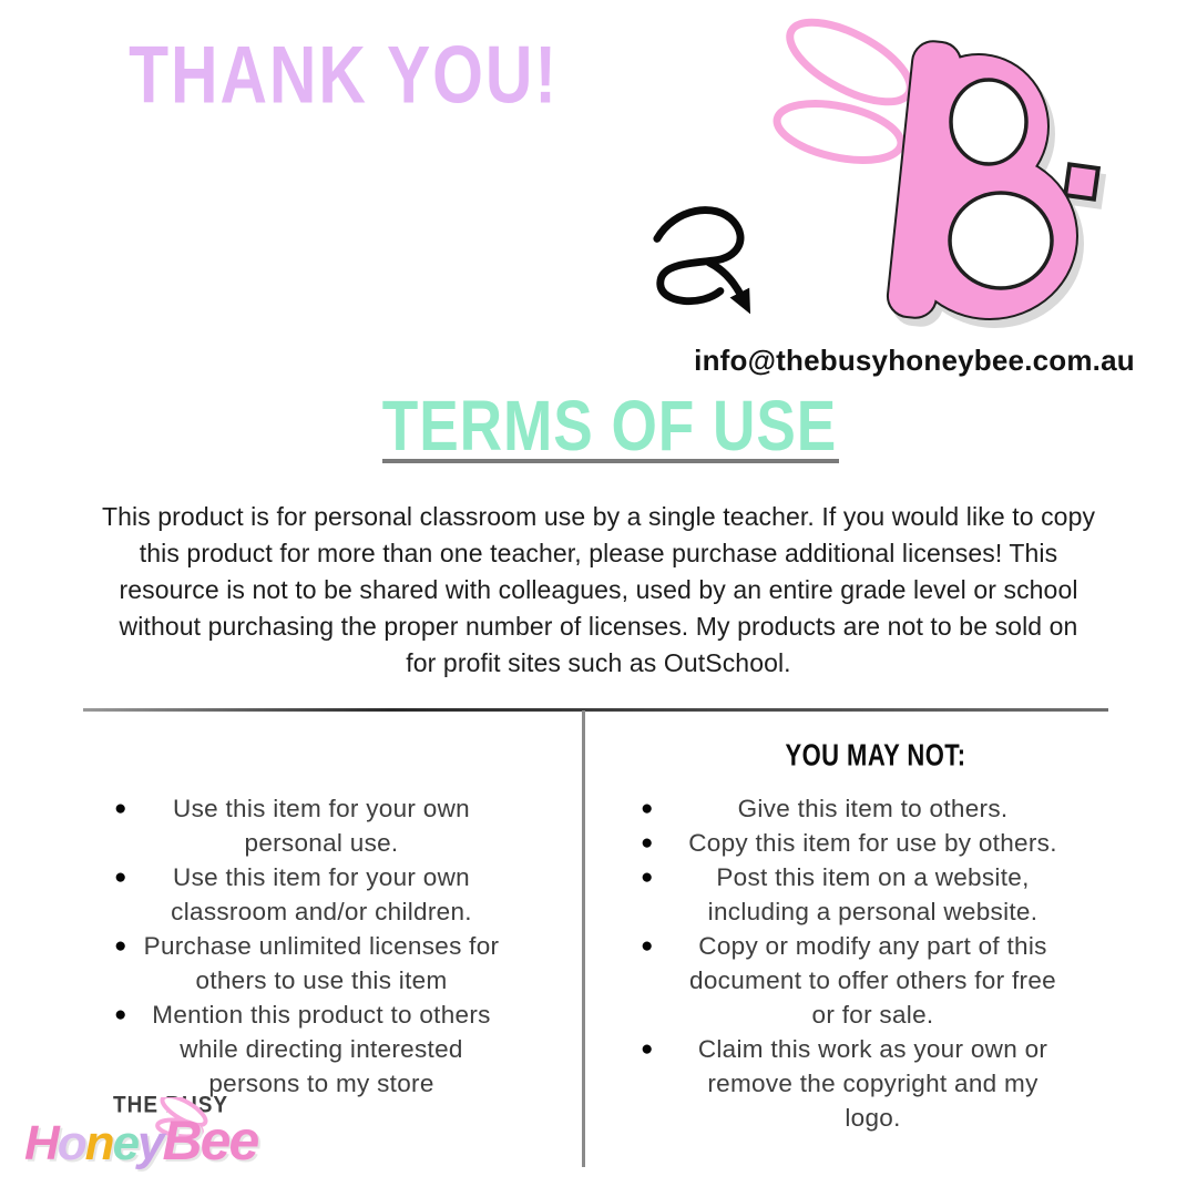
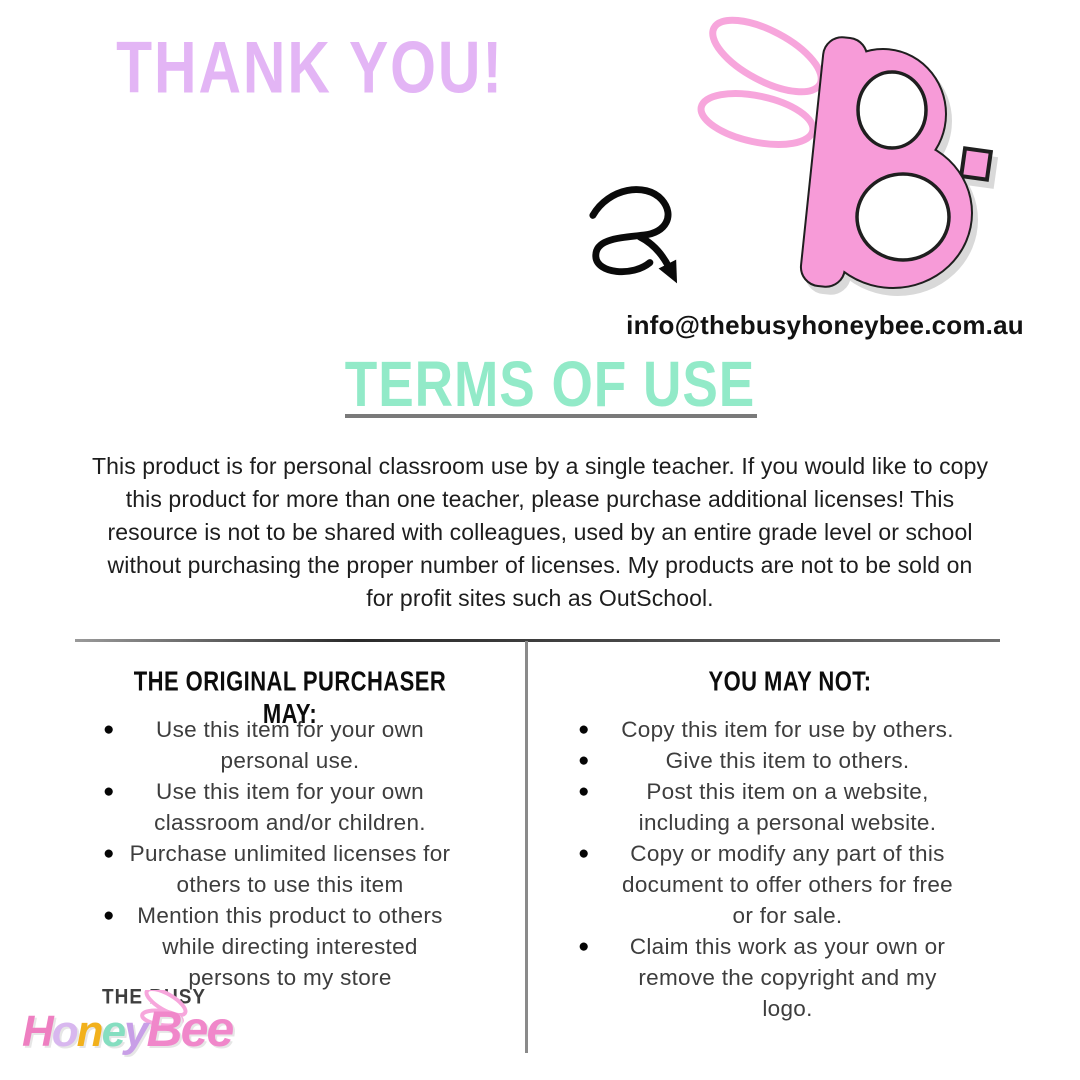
  THANK YOU!
  info@thebusyhoneybee.com.au
  TERMS OF USE
  This product is for personal classroom use by a single teacher. If you would like to copy
  this product for more than one teacher, please purchase additional licenses! This
  resource is not to be shared with colleagues, used by an entire grade level or school
  without purchasing the proper number of licenses. My products are not to be sold on
  for profit sites such as OutSchool.
+ THE ORIGINAL PURCHASER MAY:
  YOU MAY NOT:
  ●
  Use this item for your own
  personal use.
  ●
  Use this item for your own
  classroom and/or children.
  ●
  Purchase unlimited licenses for
  others to use this item
  ●
  Mention this product to others
  while directing interested
  persons to my store
  ●
- Give this item to others.
+ Copy this item for use by others.
  ●
- Copy this item for use by others.
+ Give this item to others.
  ●
  Post this item on a website,
  including a personal website.
  ●
  Copy or modify any part of this
  document to offer others for free
  or for sale.
  ●
  Claim this work as your own or
  remove the copyright and my
  logo.
  THESY
  HoneyBee
